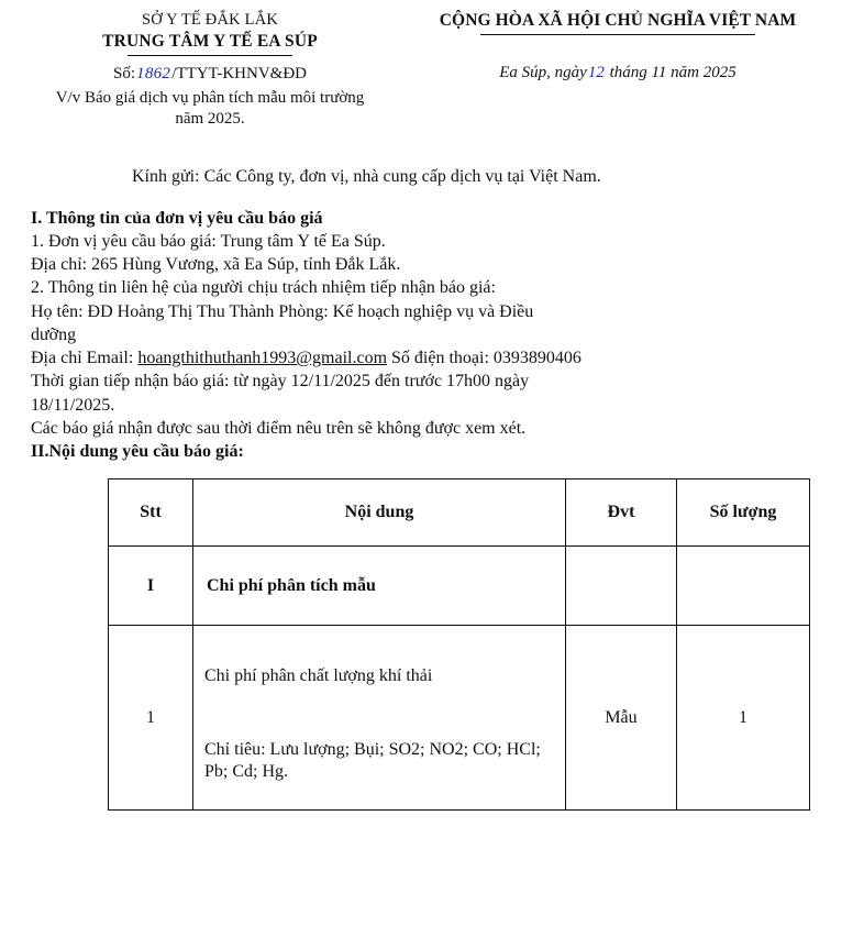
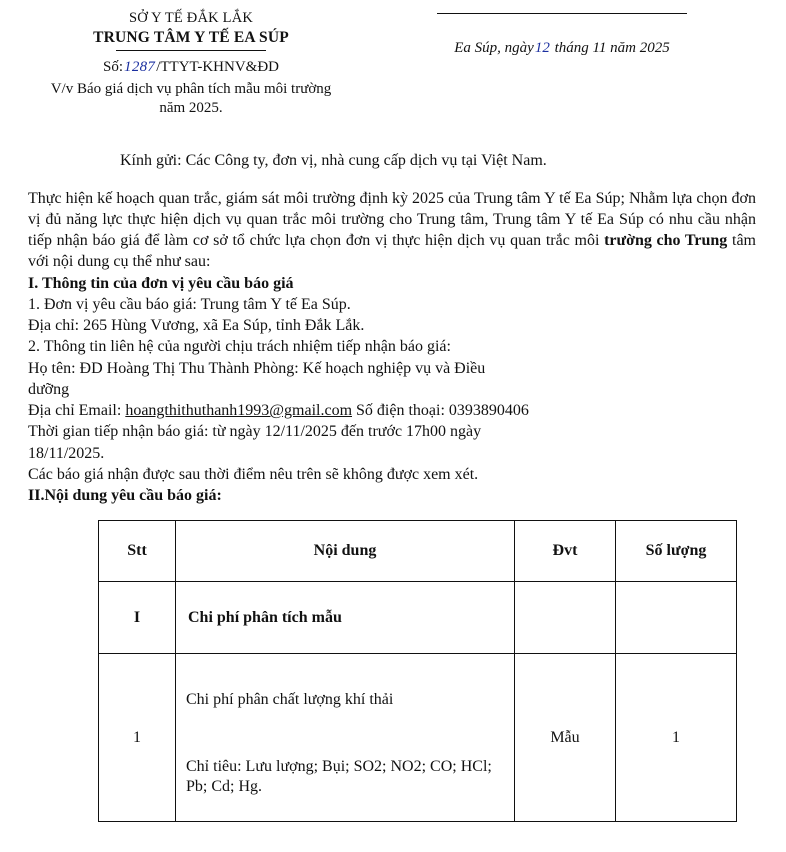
  SỞ Y TẾ ĐẮK LẮK
  TRUNG TÂM Y TẾ EA SÚP
- Số:1862/TTYT-KHNV&ĐD
+ Số:1287/TTYT-KHNV&ĐD
  V/v Báo giá dịch vụ phân tích mẫu môi trường
  năm 2025.
- CỘNG HÒA XÃ HỘI CHỦ NGHĨA VIỆT NAM
  Ea Súp, ngày12 tháng 11 năm 2025
  Kính gửi: Các Công ty, đơn vị, nhà cung cấp dịch vụ tại Việt Nam.
+ Thực hiện kế hoạch quan trắc, giám sát môi trường định kỳ 2025 của Trung tâm Y tế Ea Súp; Nhằm lựa chọn đơn vị đủ năng lực thực hiện dịch vụ quan trắc môi trường cho Trung tâm, Trung tâm Y tế Ea Súp có nhu cầu nhận tiếp nhận báo giá để làm cơ sở tổ chức lựa chọn đơn vị thực hiện dịch vụ quan trắc môi trường cho Trung tâm với nội dung cụ thể như sau:
  I. Thông tin của đơn vị yêu cầu báo giá
  1. Đơn vị yêu cầu báo giá: Trung tâm Y tế Ea Súp.
  Địa chỉ: 265 Hùng Vương, xã Ea Súp, tỉnh Đắk Lắk.
  2. Thông tin liên hệ của người chịu trách nhiệm tiếp nhận báo giá:
  Họ tên: ĐD Hoàng Thị Thu Thành Phòng: Kế hoạch nghiệp vụ và Điều
  dưỡng
  Địa chỉ Email: hoangthithuthanh1993@gmail.com Số điện thoại: 0393890406
  Thời gian tiếp nhận báo giá: từ ngày 12/11/2025 đến trước 17h00 ngày
  18/11/2025.
  Các báo giá nhận được sau thời điểm nêu trên sẽ không được xem xét.
  II.Nội dung yêu cầu báo giá:
  Stt	Nội dung	Đvt	Số lượng
  I	Chi phí phân tích mẫu
  1	Chi phí phân chất lượng khí thải Chỉ tiêu: Lưu lượng; Bụi; SO2; NO2; CO; HCl; Pb; Cd; Hg.	Mẫu	1
